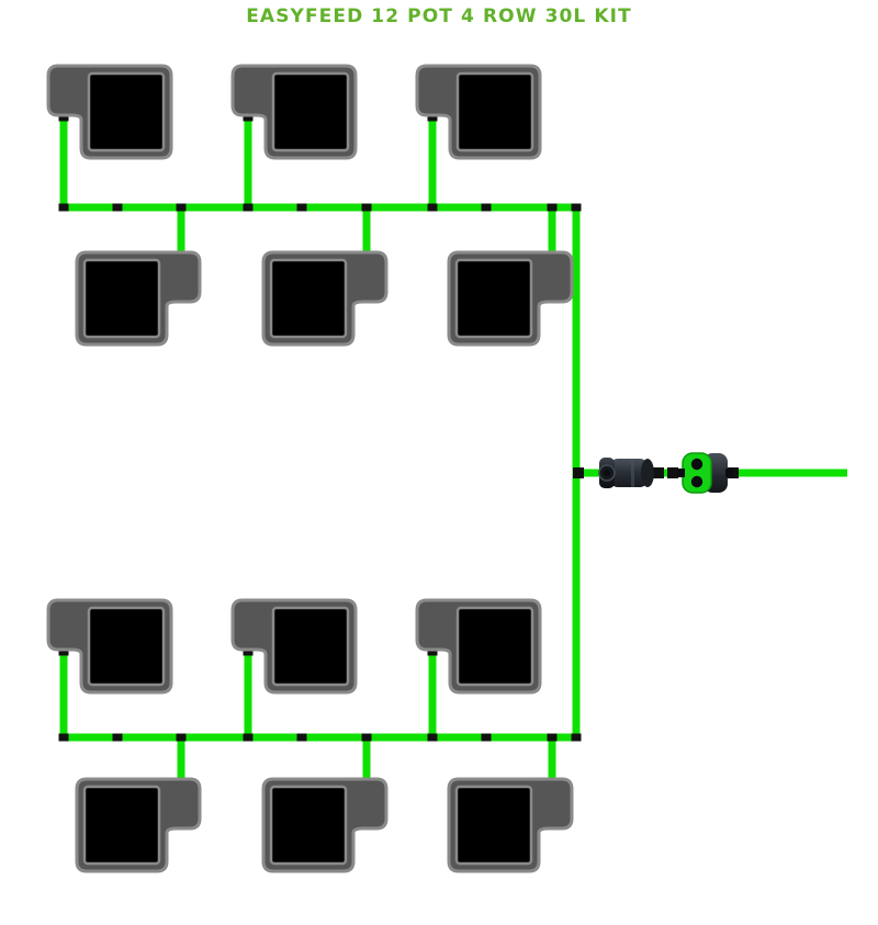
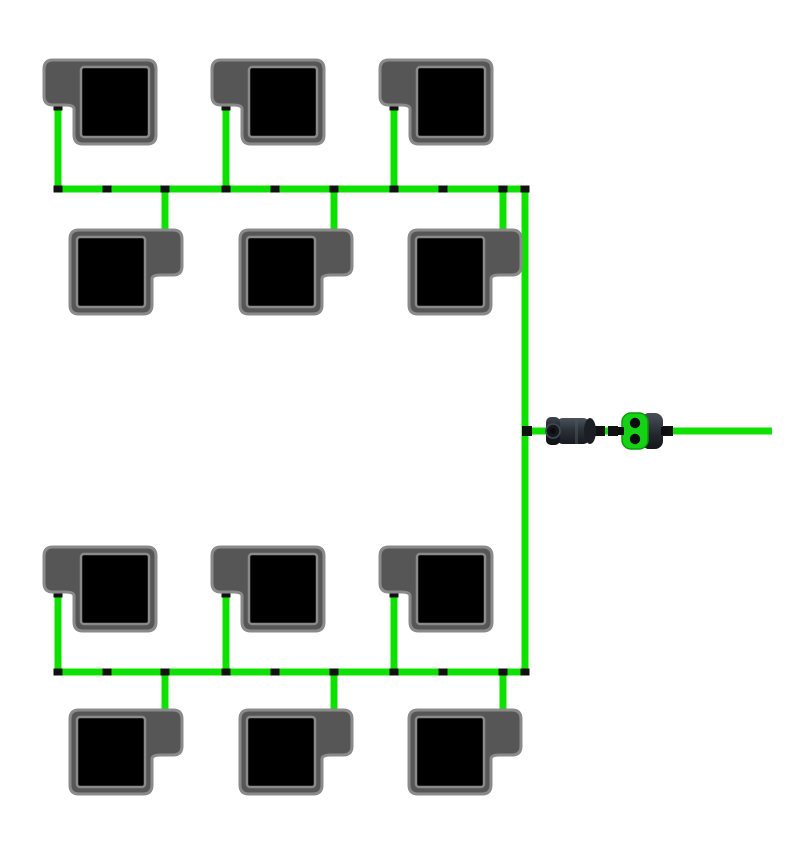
- EASYFEED 12 POT 4 ROW 30L KIT
